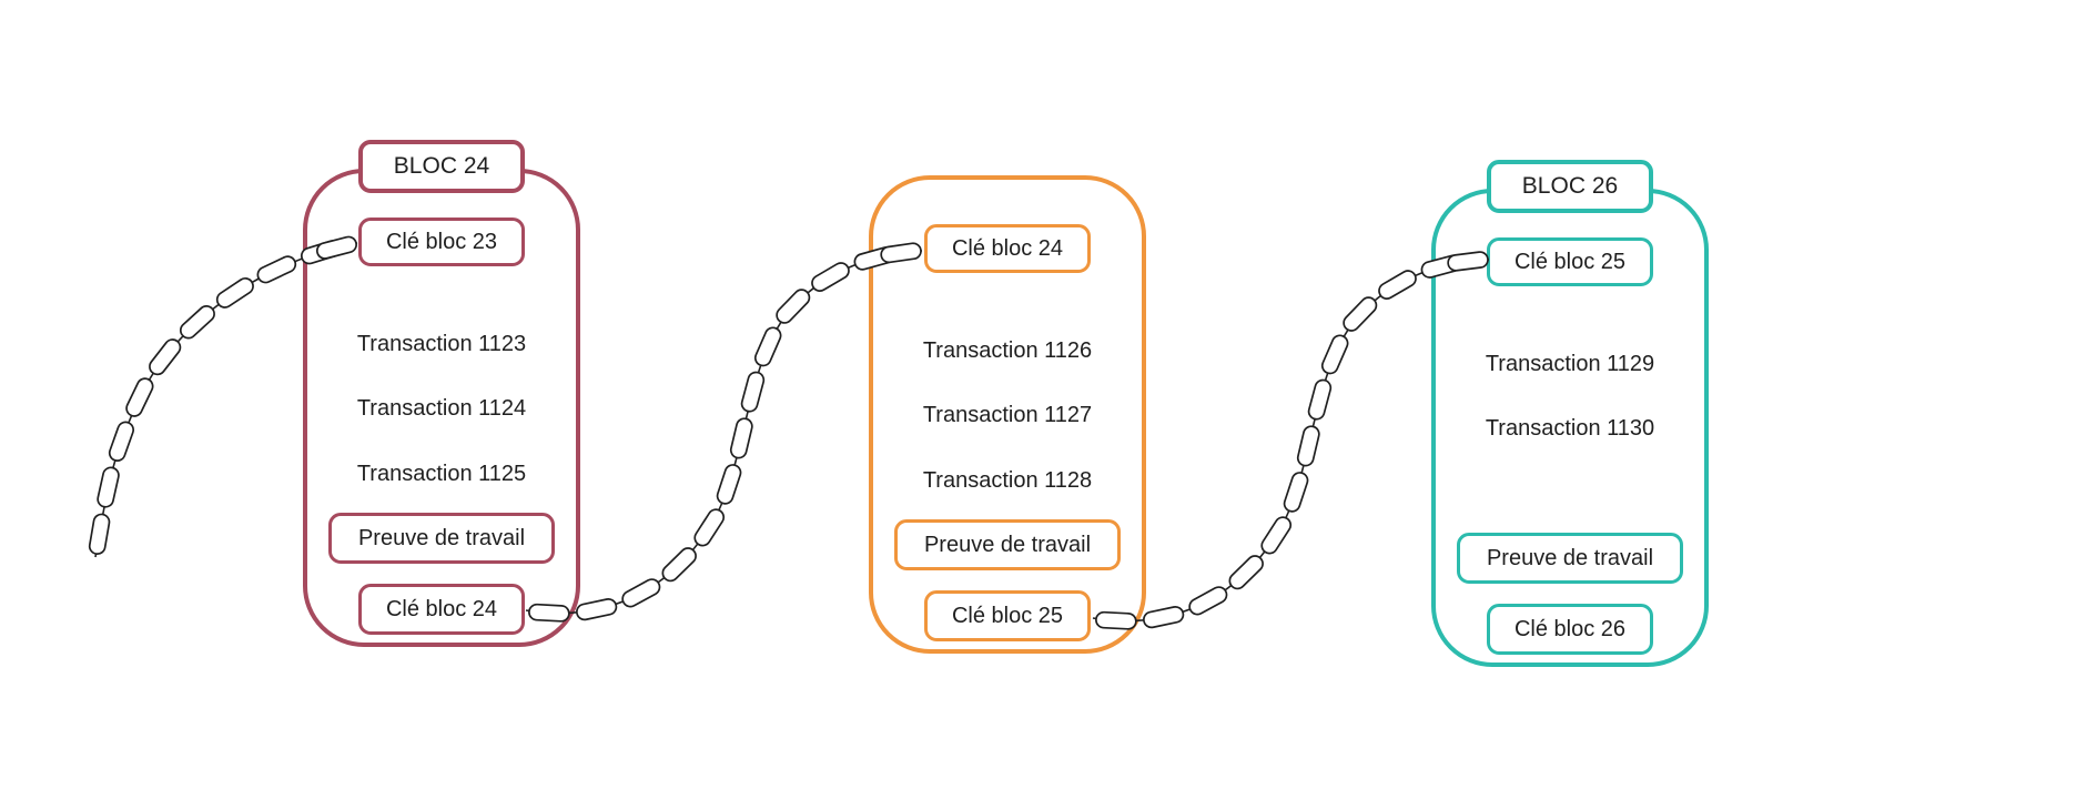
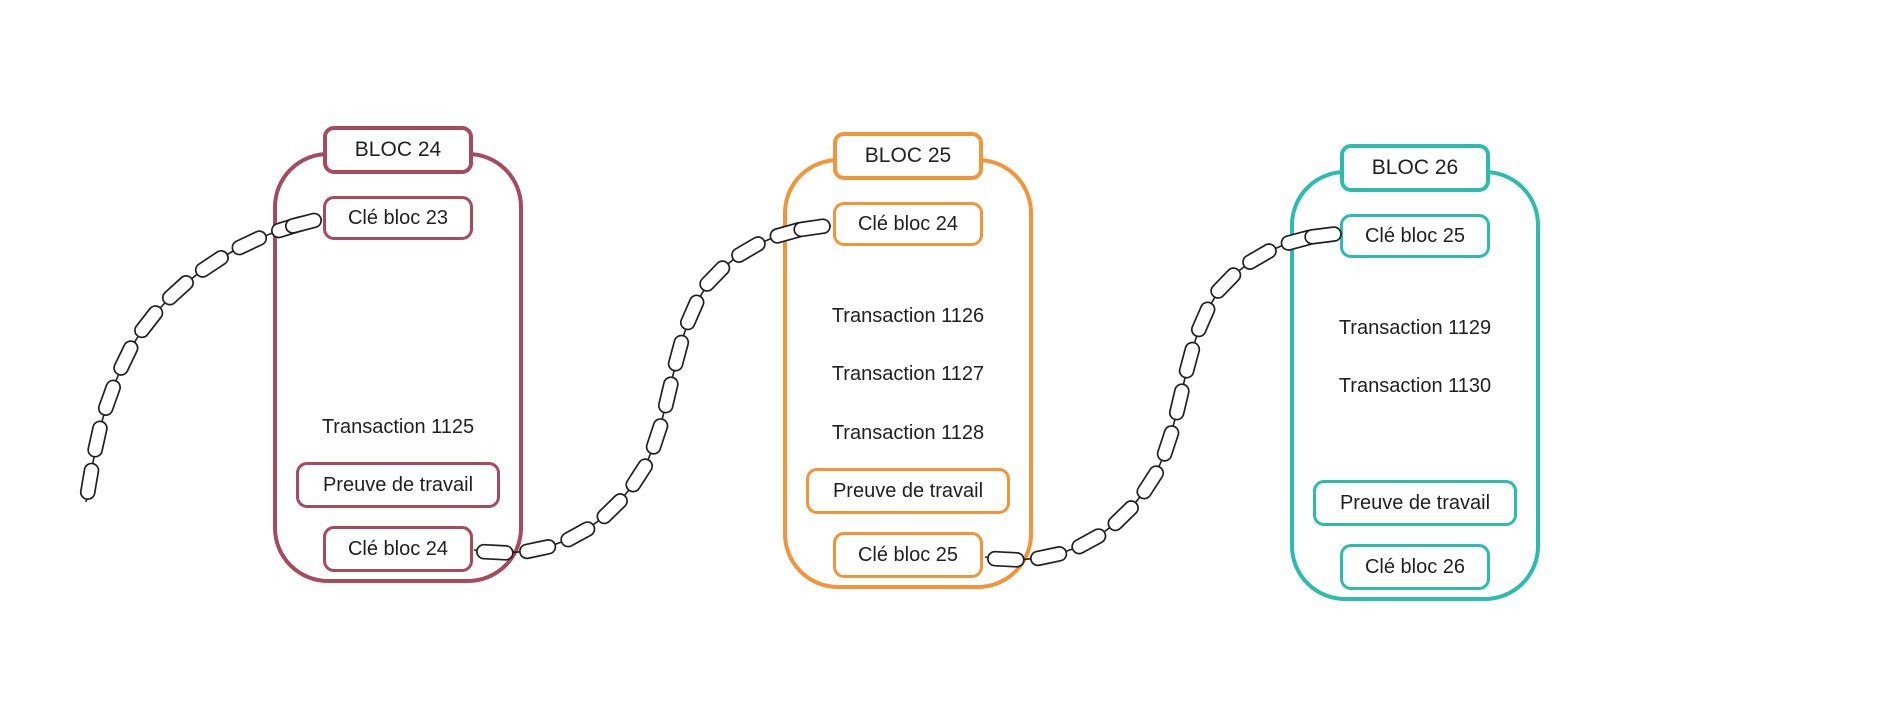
  BLOC 24
  Clé bloc 23
- Transaction 1123
- Transaction 1124
  Transaction 1125
  Preuve de travail
  Clé bloc 24
+ BLOC 25
  Clé bloc 24
  Transaction 1126
  Transaction 1127
  Transaction 1128
  Preuve de travail
  Clé bloc 25
  BLOC 26
  Clé bloc 25
  Transaction 1129
  Transaction 1130
  Preuve de travail
  Clé bloc 26
